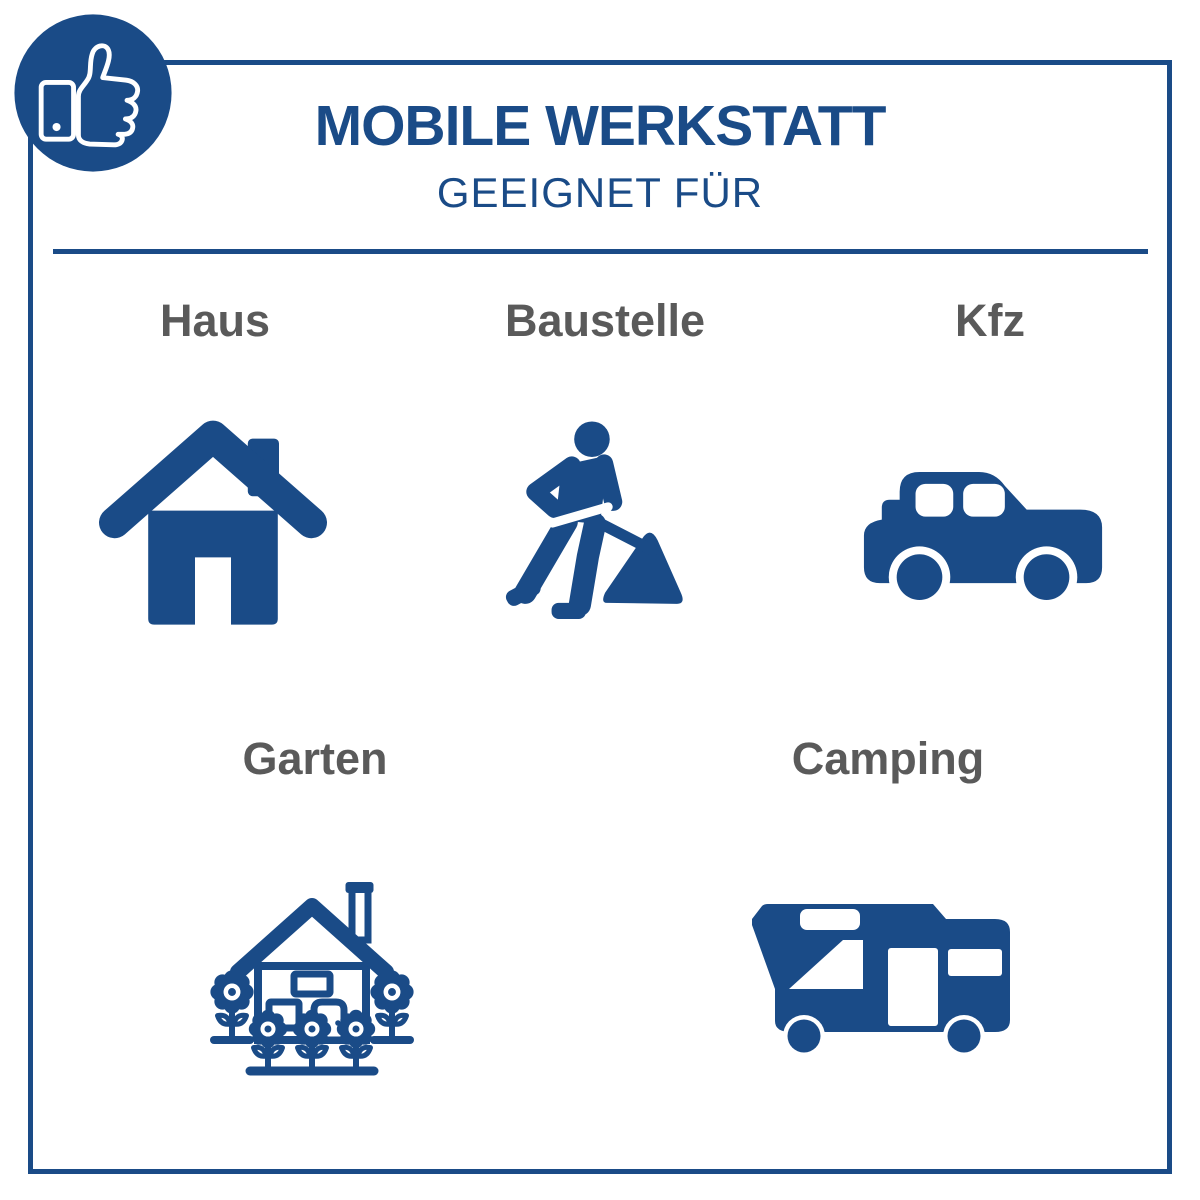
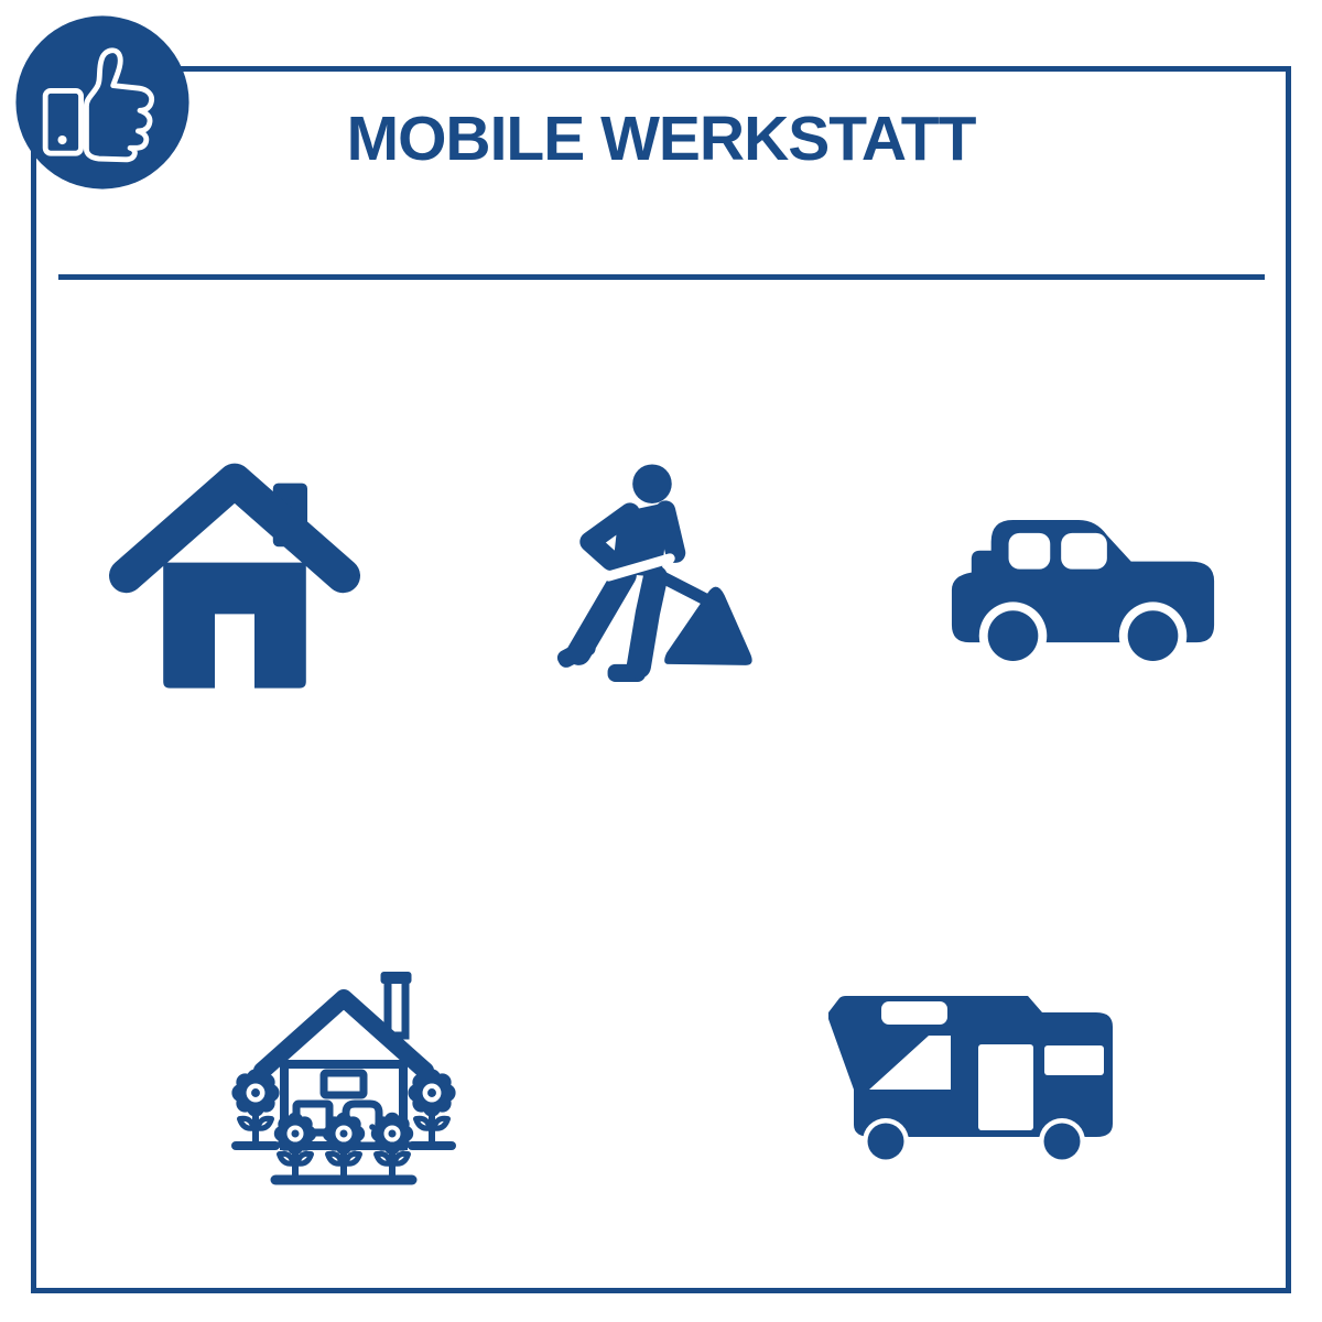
  MOBILE WERKSTATT
- GEEIGNET FÜR
- Haus
- Baustelle
- Kfz
- Garten
- Camping
